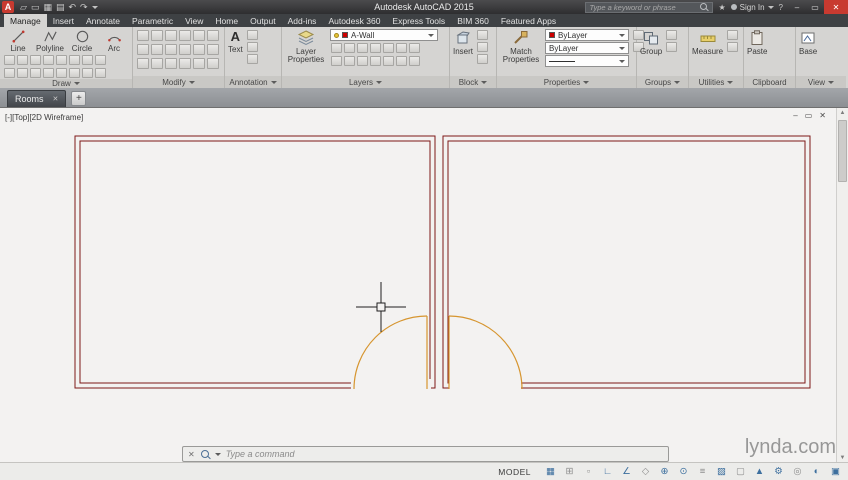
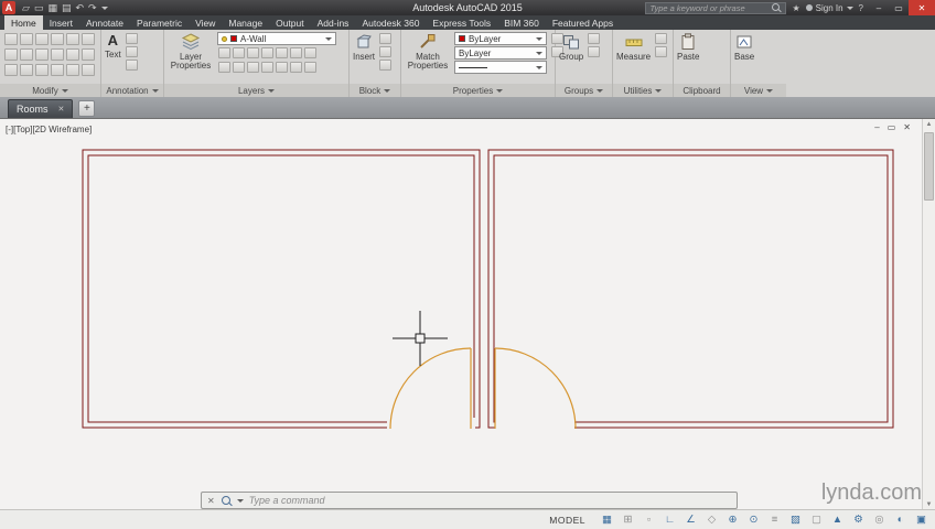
  A
  ▱
  ▭
  ▦
  ▤
  ↶
  ↷
  Autodesk AutoCAD 2015
  Type a keyword or phrase
  ★
  Sign In
  ?
  –
  ▭
  ✕
- Manage
+ Home
  Insert
  Annotate
  Parametric
  View
- Home
+ Manage
  Output
  Add-ins
  Autodesk 360
  Express Tools
  BIM 360
  Featured Apps
- Line
- Polyline
- Circle
- Arc
- Draw
  Modify
  A
  Text
  Annotation
  Layer Properties
  A-Wall
  Layers
  Insert
  Block
  Match Properties
  ByLayer
  ByLayer
  Properties
  Group
  Groups
  Measure
  Utilities
  Paste
  Clipboard
  Base
  View
  Rooms
  +
  [-][Top][2D Wireframe]
  –
  ▭
  ✕
  ✕
  Type a command
  lynda.com
  MODEL
  ▦
  ⊞
  ▫
  ∟
  ∠
  ◇
  ⊕
  ⊙
  ≡
  ▨
  ▢
  ▲
  ⚙
  ◎
  ◐
  ▣
